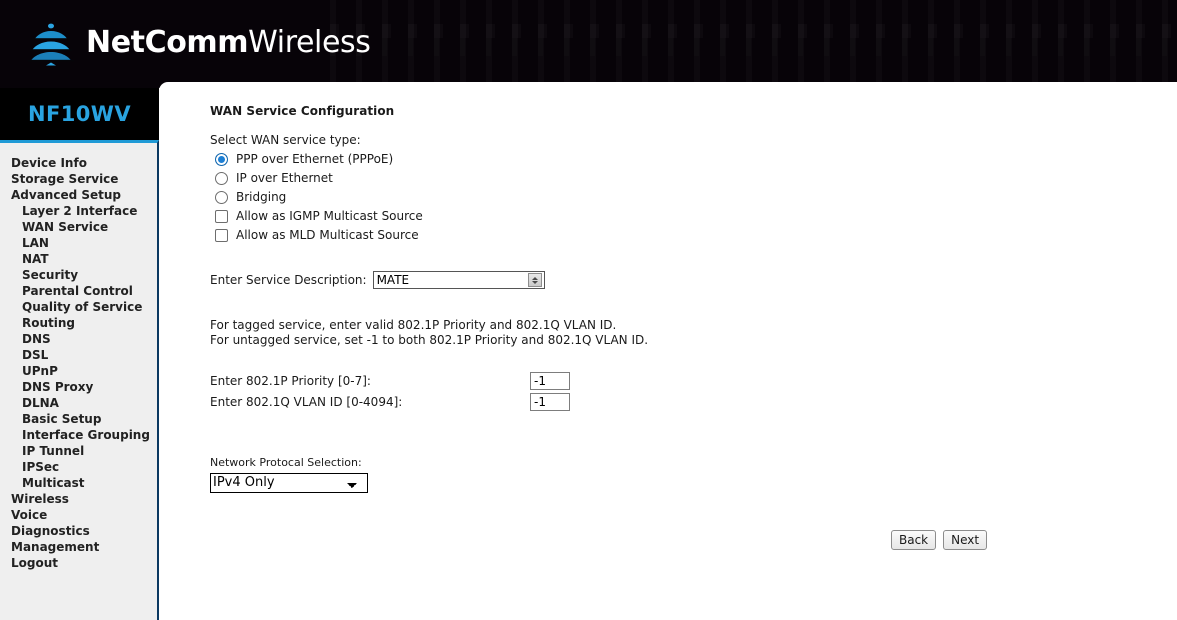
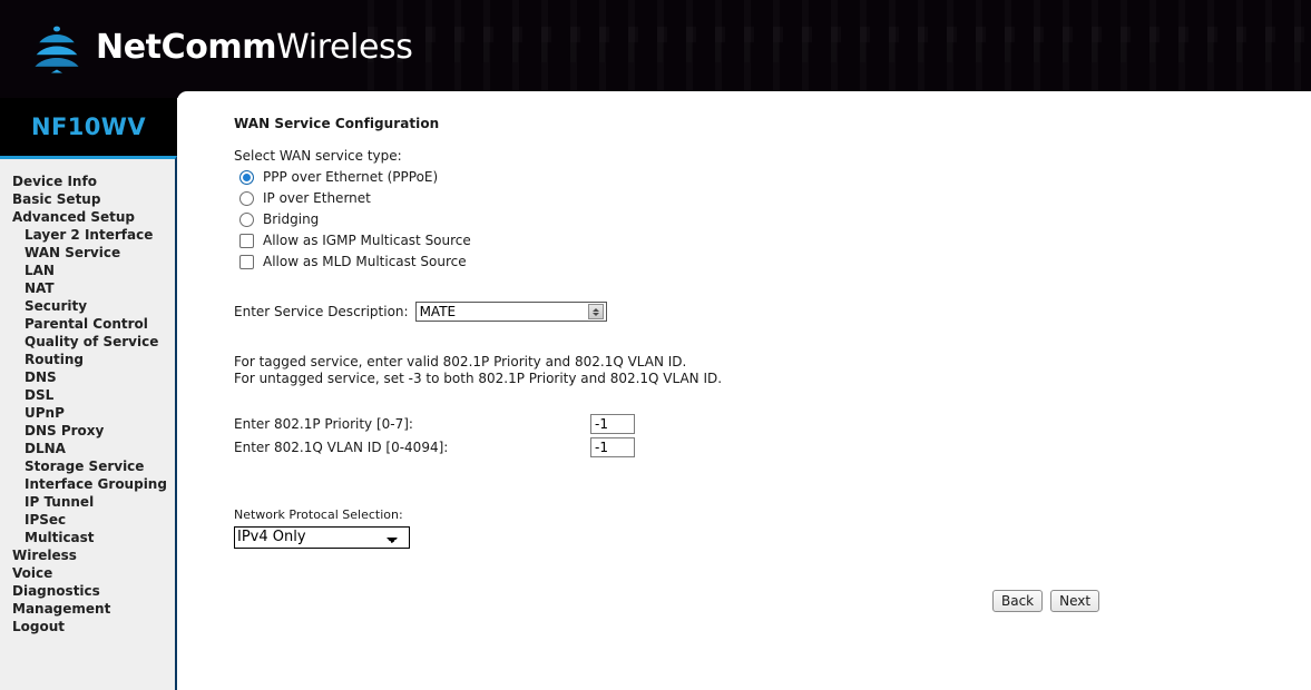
  NetCommWireless
  NF10WV
  Device Info
- Storage Service
+ Basic Setup
  Advanced Setup
  Layer 2 Interface
  WAN Service
  LAN
  NAT
  Security
  Parental Control
  Quality of Service
  Routing
  DNS
  DSL
  UPnP
  DNS Proxy
  DLNA
- Basic Setup
+ Storage Service
  Interface Grouping
  IP Tunnel
  IPSec
  Multicast
  Wireless
  Voice
  Diagnostics
  Management
  Logout
  WAN Service Configuration
  Select WAN service type:
  PPP over Ethernet (PPPoE)
  IP over Ethernet
  Bridging
  Allow as IGMP Multicast Source
  Allow as MLD Multicast Source
  Enter Service Description:
  MATE
  For tagged service, enter valid 802.1P Priority and 802.1Q VLAN ID.
- For untagged service, set -1 to both 802.1P Priority and 802.1Q VLAN ID.
+ For untagged service, set -3 to both 802.1P Priority and 802.1Q VLAN ID.
  Enter 802.1P Priority [0-7]:
  -1
  Enter 802.1Q VLAN ID [0-4094]:
  -1
  Network Protocal Selection:
  IPv4 Only
  Back
  Next
